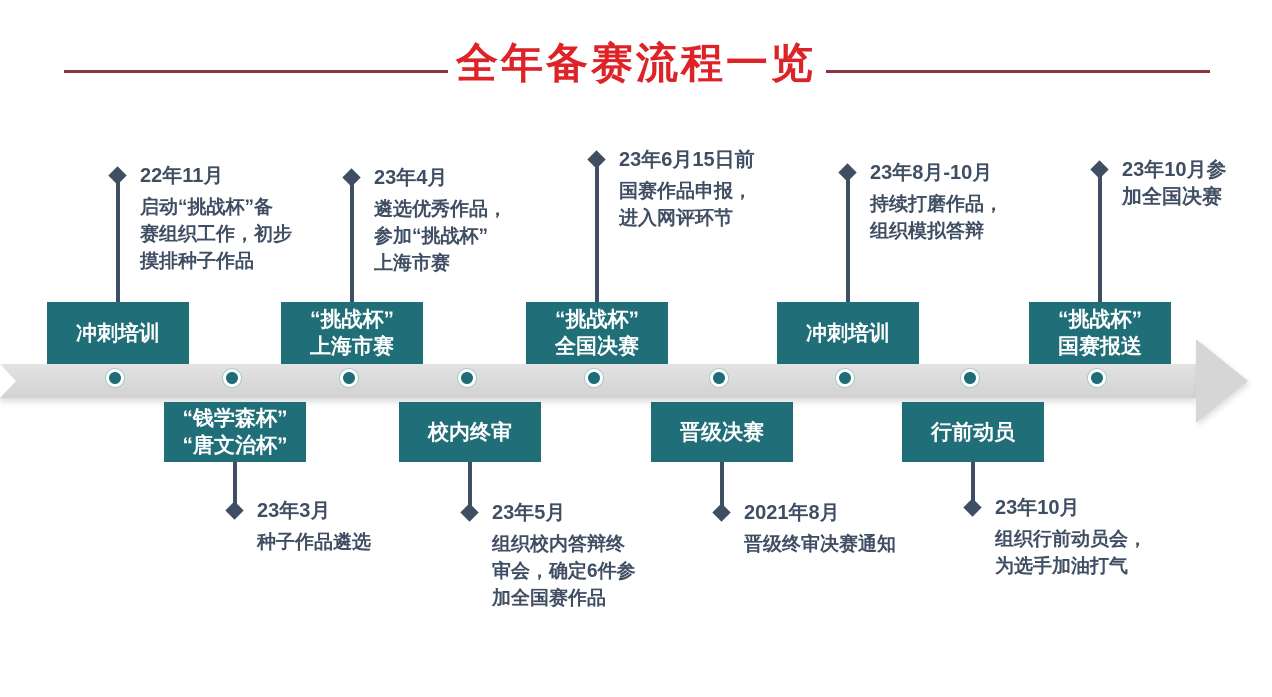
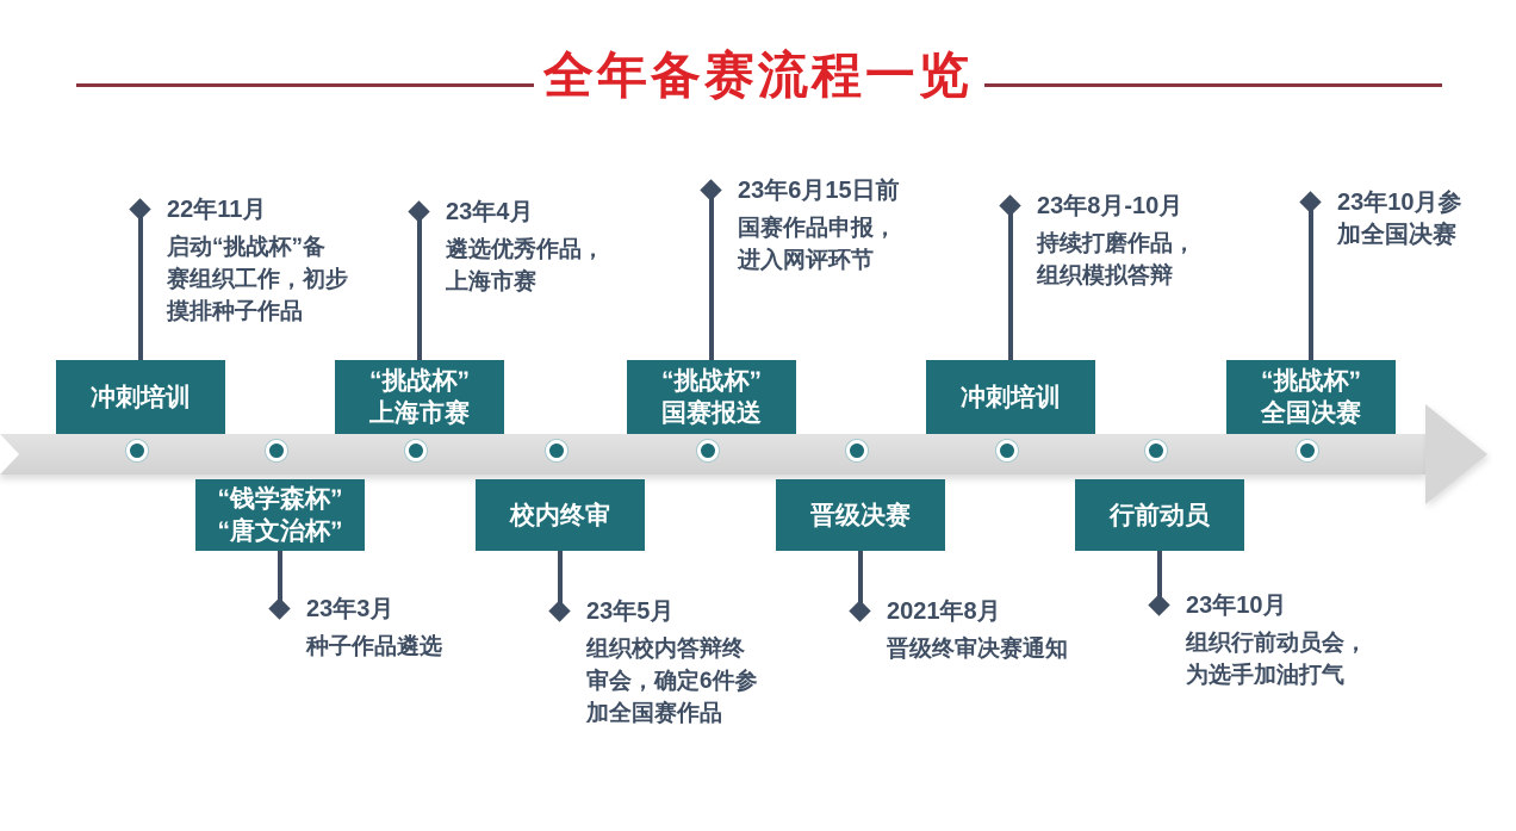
  全年备赛流程一览
  冲刺培训
  “挑战杯”
  上海市赛
  “挑战杯”
- 全国决赛
+ 国赛报送
  冲刺培训
  “挑战杯”
- 国赛报送
+ 全国决赛
  “钱学森杯”
  “唐文治杯”
  校内终审
  晋级决赛
  行前动员
  22年11月
  启动“挑战杯”备
  赛组织工作，初步
  摸排种子作品
  23年4月
  遴选优秀作品，
- 参加“挑战杯”
  上海市赛
  23年6月15日前
  国赛作品申报，
  进入网评环节
  23年8月-10月
  持续打磨作品，
  组织模拟答辩
  23年10月参
  加全国决赛
  23年3月
  种子作品遴选
  23年5月
  组织校内答辩终
  审会，确定6件参
  加全国赛作品
  2021年8月
  晋级终审决赛通知
  23年10月
  组织行前动员会，
  为选手加油打气
